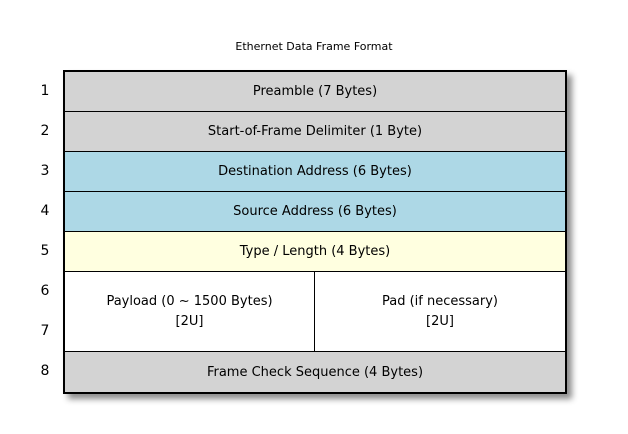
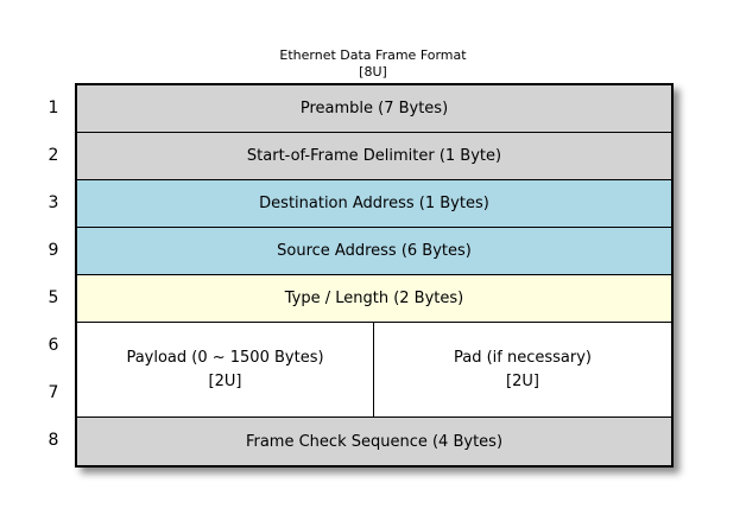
  Ethernet Data Frame Format
+ [8U]
  1
  2
  3
- 4
+ 9
  5
  6
  7
  8
  Preamble (7 Bytes)
  Start-of-Frame Delimiter (1 Byte)
- Destination Address (6 Bytes)
+ Destination Address (1 Bytes)
  Source Address (6 Bytes)
- Type / Length (4 Bytes)
+ Type / Length (2 Bytes)
  Payload (0 ~ 1500 Bytes)
  [2U]
  Pad (if necessary)
  [2U]
  Frame Check Sequence (4 Bytes)
